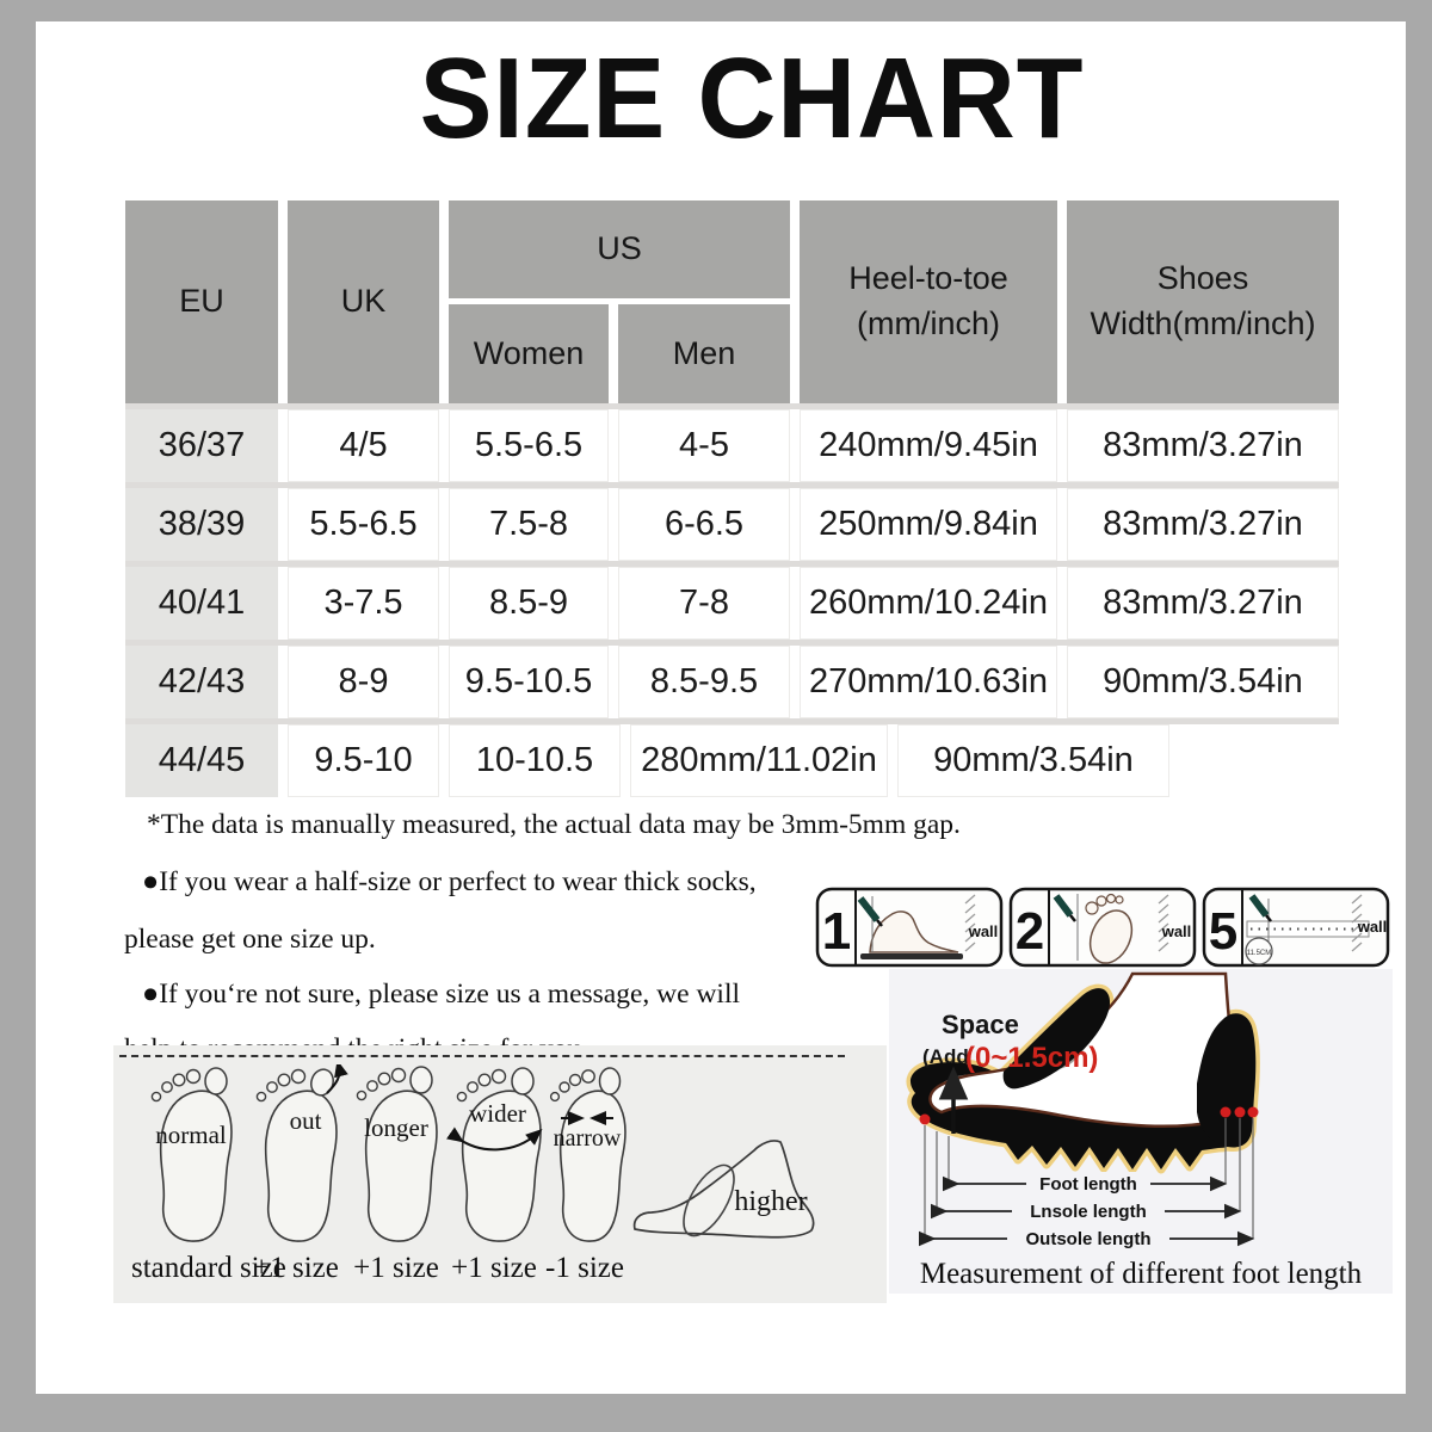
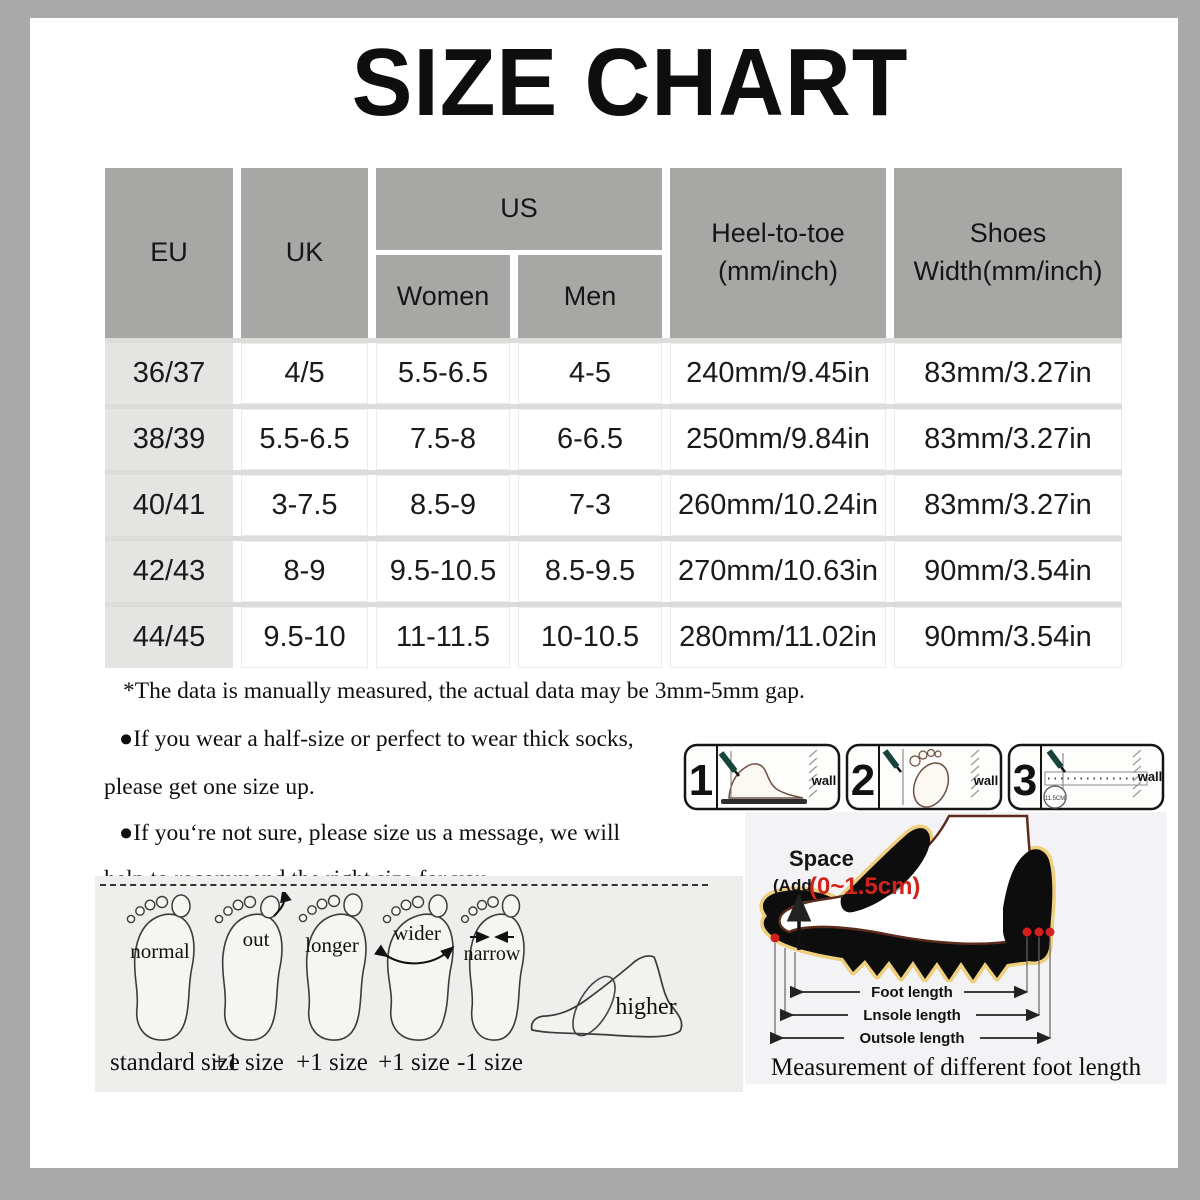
  SIZE CHART
  EU
  UK
  US
  Women
  Men
  Heel-to-toe
  (mm/inch)
  Shoes
  Width(mm/inch)
  36/37
  4/5
  5.5-6.5
  4-5
  240mm/9.45in
  83mm/3.27in
  38/39
  5.5-6.5
  7.5-8
  6-6.5
  250mm/9.84in
  83mm/3.27in
  40/41
  3-7.5
  8.5-9
- 7-8
+ 7-3
  260mm/10.24in
  83mm/3.27in
  42/43
  8-9
  9.5-10.5
  8.5-9.5
  270mm/10.63in
  90mm/3.54in
  44/45
  9.5-10
+ 11-11.5
  10-10.5
  280mm/11.02in
  90mm/3.54in
  *The data is manually measured, the actual data may be 3mm-5mm gap.
  ●If you wear a half-size or perfect to wear thick socks,
  please get one size up.
  ●If you‘re not sure, please size us a message, we will
  1
  wall
  2
  wall
- 5
+ 3
  wall
  normal
  standard s
  out
  +1 size
  longer
  +1 size
  wider
  +1 size
  narrow
  -1 size
  higher
  Space
  (Add
  (0~1.5cm)
  Foot length
  Lnsole length
  Outsole length
  Measurement of different foot length
